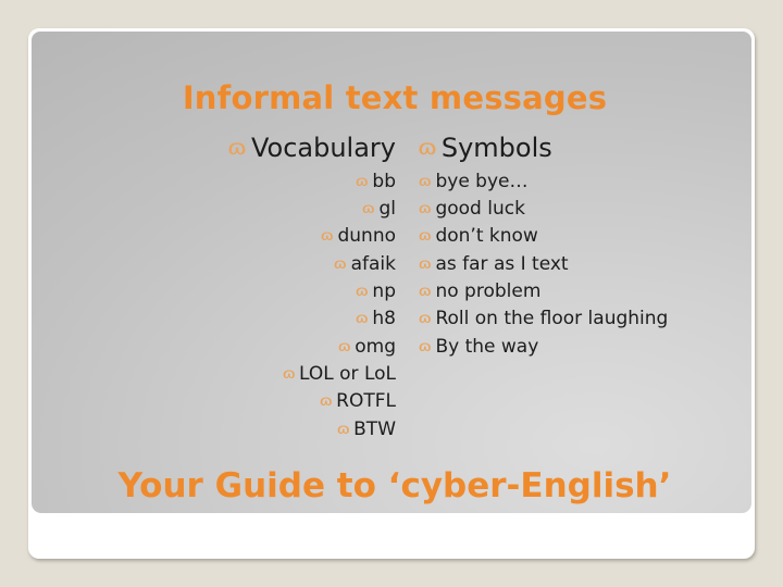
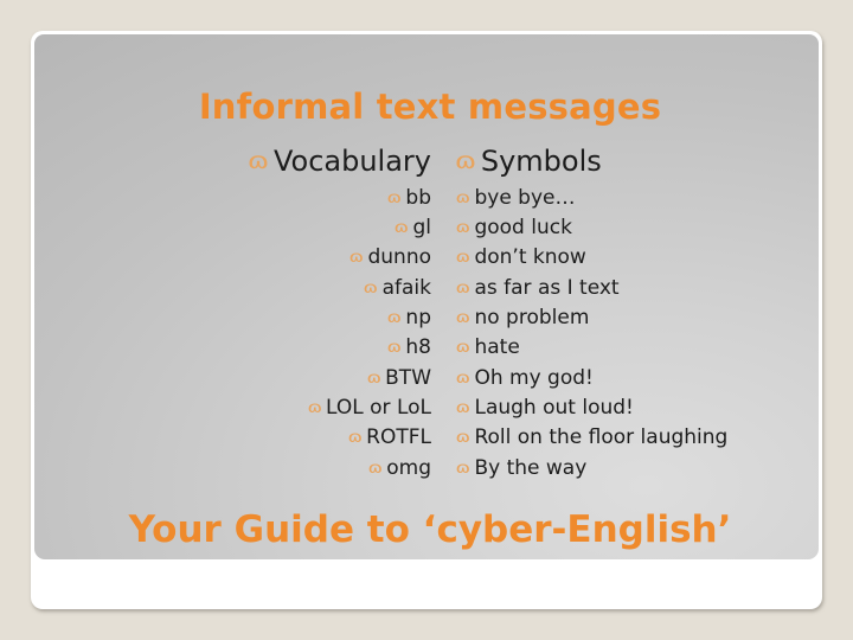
  Informal text messages
  ɷ Vocabulary
  ɷ bb
  ɷ gl
  ɷ dunno
  ɷ afaik
  ɷ np
  ɷ h8
- ɷ omg
+ ɷ BTW
  ɷ LOL or LoL
  ɷ ROTFL
- ɷ BTW
+ ɷ omg
  ɷ Symbols
  ɷ bye bye…
  ɷ good luck
  ɷ don’t know
  ɷ as far as I text
  ɷ no problem
+ ɷ hate
+ ɷ Oh my god!
+ ɷ Laugh out loud!
  ɷ Roll on the floor laughing
  ɷ By the way
  Your Guide to ‘cyber-English’
